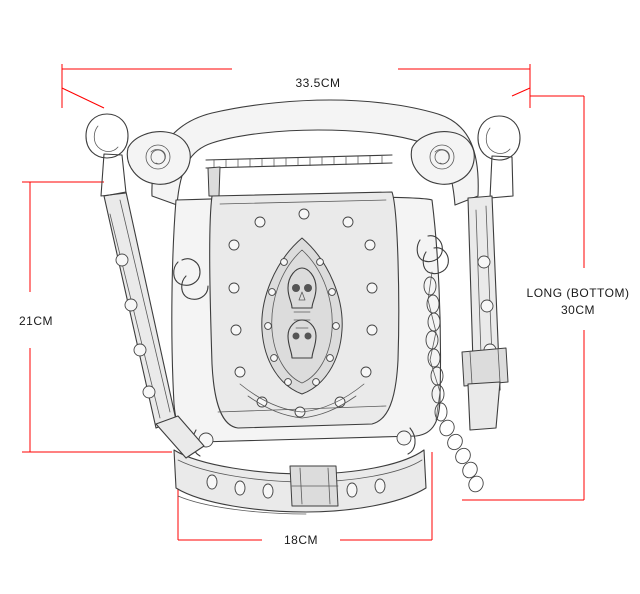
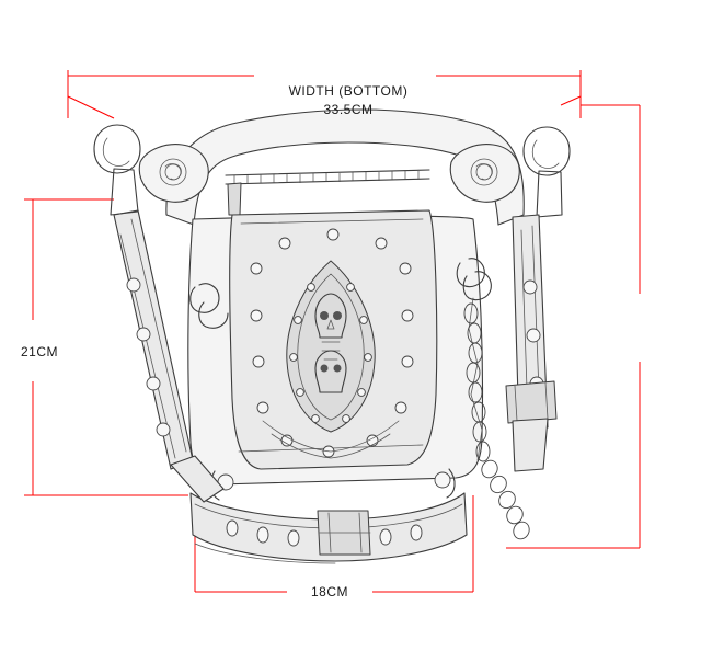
+ WIDTH (BOTTOM)
  33.5CM
- LONG (BOTTOM)
- 30CM
  21CM
  18CM
